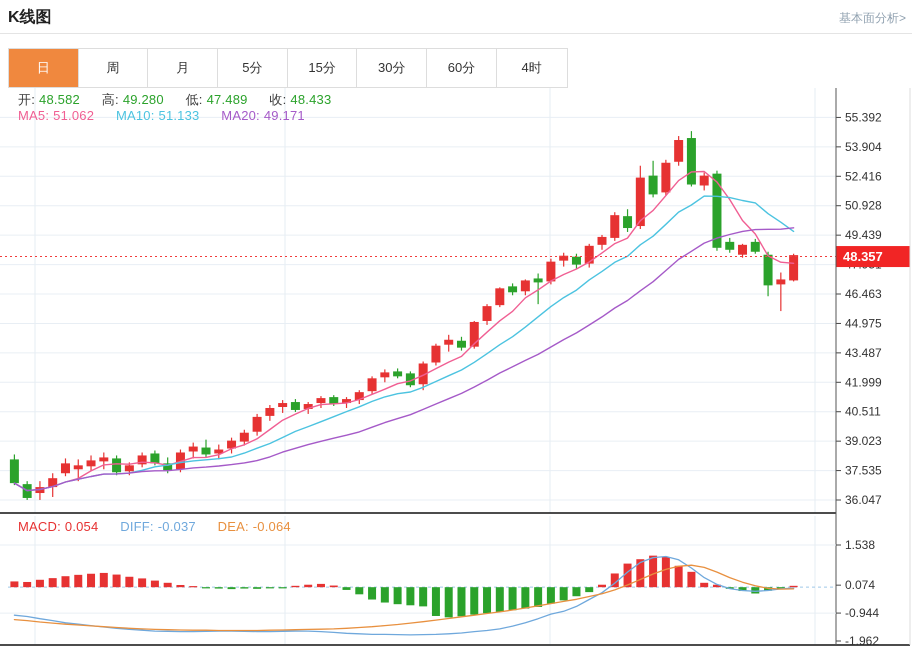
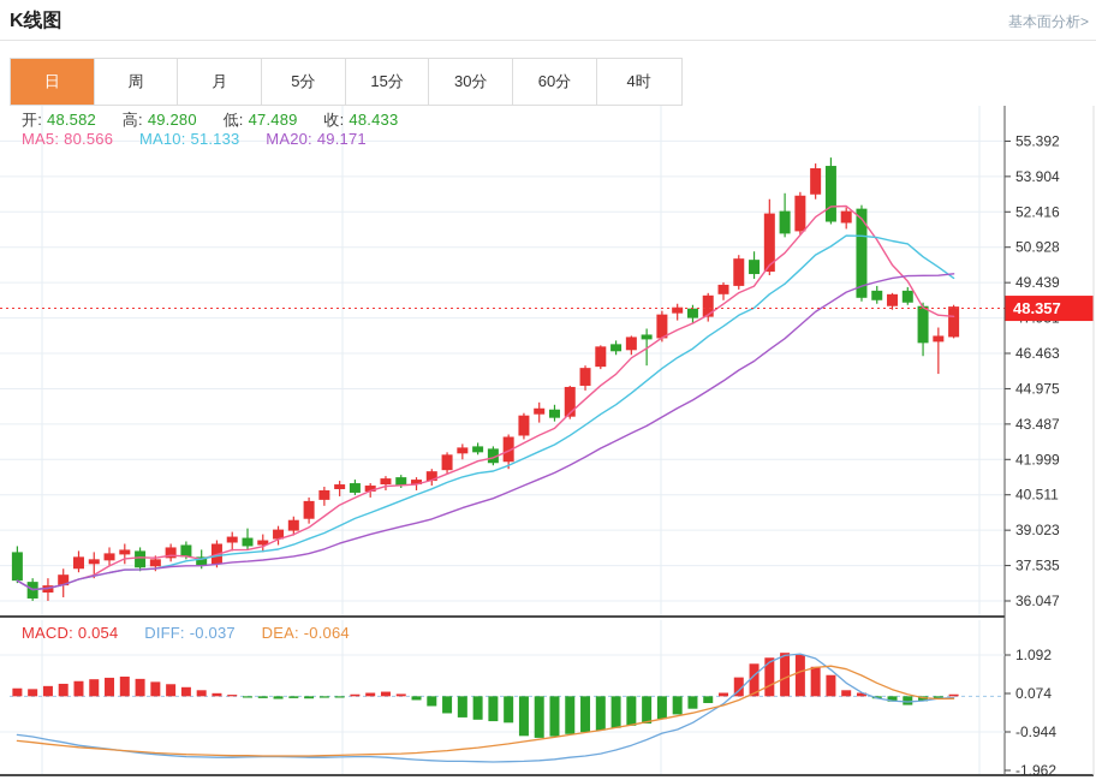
  K线图
  基本面分析>
  日
  周
  月
  5分
  15分
  30分
  60分
  4时
  开: 48.582 高: 49.280 低: 47.489 收: 48.433
- MA5: 51.062 MA10: 51.133 MA20: 49.171
+ MA5: 80.566 MA10: 51.133 MA20: 49.171
  MACD: 0.054 DIFF: -0.037 DEA: -0.064
  55.392
  53.904
  52.416
  50.928
  49.439
  46.463
  44.975
  43.487
  41.999
  40.511
  39.023
  37.535
  36.047
  48.357
- 1.538
+ 1.092
  0.074
  -0.944
  -1.962
